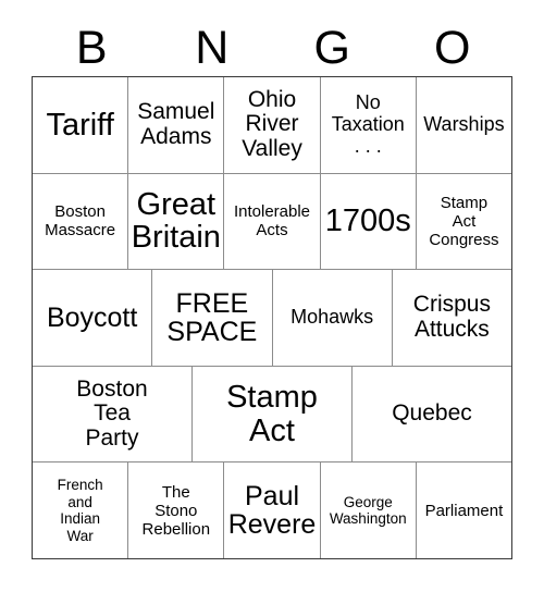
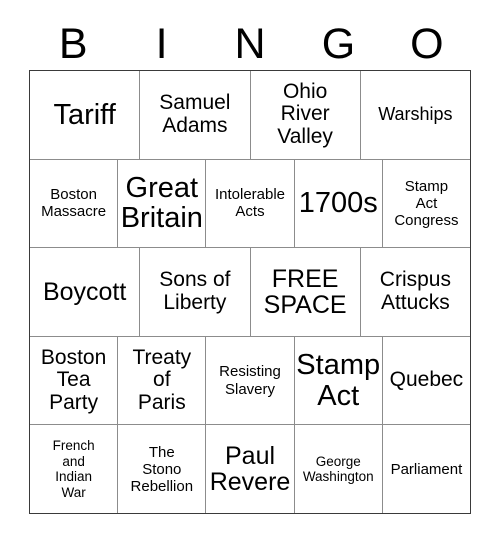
  B
+ I
  N
  G
  O
  Tariff
  Samuel
  Adams
  Ohio
  River
  Valley
- No
- Taxation
- . . .
  Warships
  Boston
  Massacre
  Great
  Britain
  Intolerable
  Acts
  1700s
  Stamp
  Act
  Congress
  Boycott
+ Sons of
+ Liberty
  FREE
  SPACE
- Mohawks
  Crispus
  Attucks
  Boston
  Tea
  Party
+ Treaty
+ of
+ Paris
+ Resisting
+ Slavery
  Stamp
  Act
  Quebec
  French
  and
  Indian
  War
  The
  Stono
  Rebellion
  Paul
  Revere
  George
  Washington
  Parliament
